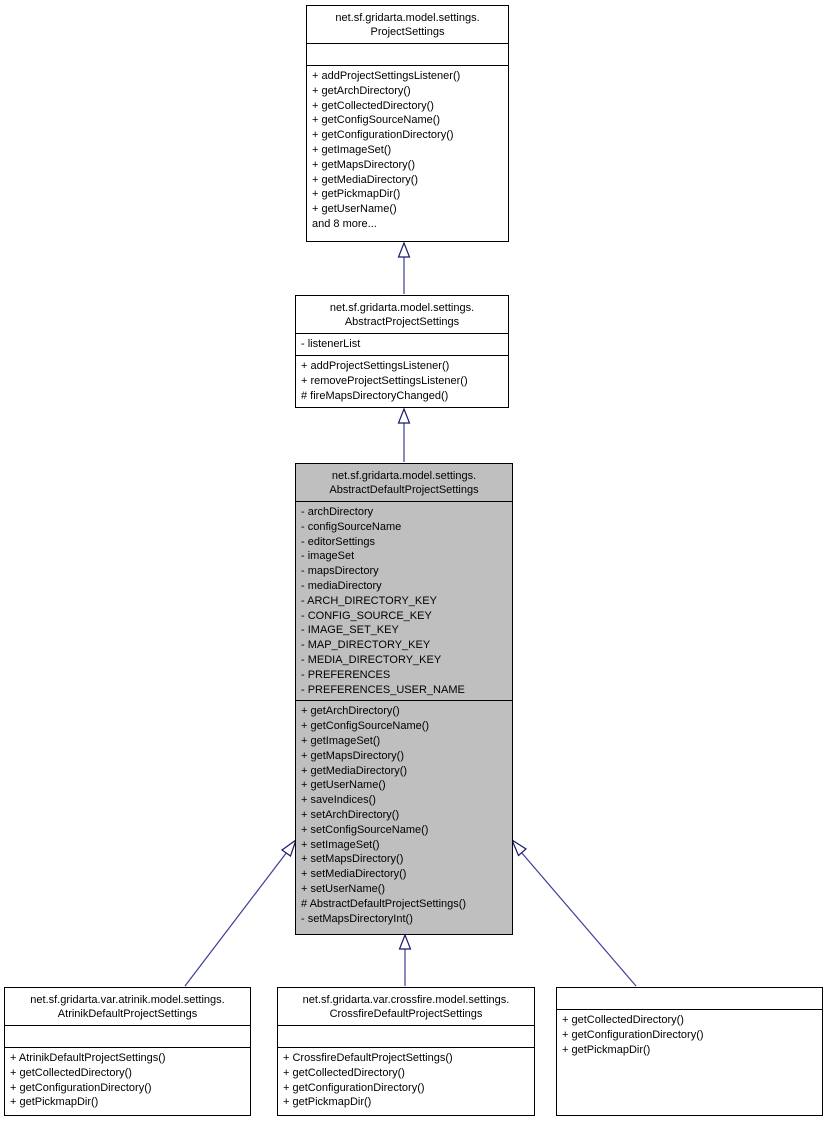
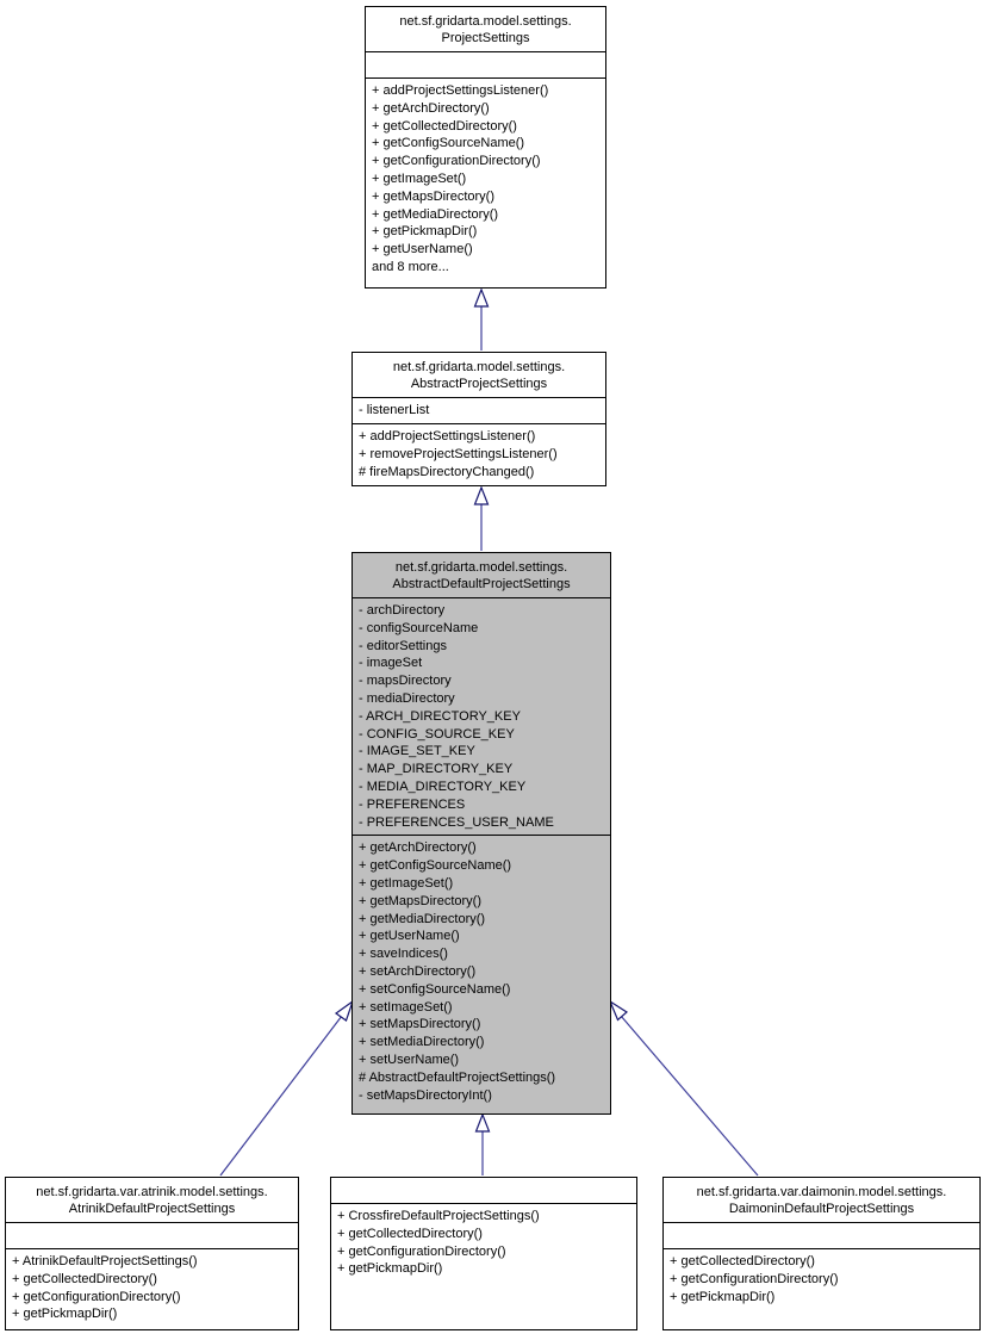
  net.sf.gridarta.model.settings.
  ProjectSettings
  + addProjectSettingsListener()
  + getArchDirectory()
  + getCollectedDirectory()
  + getConfigSourceName()
  + getConfigurationDirectory()
  + getImageSet()
  + getMapsDirectory()
  + getMediaDirectory()
  + getPickmapDir()
  + getUserName()
  and 8 more...
  net.sf.gridarta.model.settings.
  AbstractProjectSettings
  - listenerList
  + addProjectSettingsListener()
  + removeProjectSettingsListener()
  # fireMapsDirectoryChanged()
  net.sf.gridarta.model.settings.
  AbstractDefaultProjectSettings
  - archDirectory
  - configSourceName
  - editorSettings
  - imageSet
  - mapsDirectory
  - mediaDirectory
  - ARCH_DIRECTORY_KEY
  - CONFIG_SOURCE_KEY
  - IMAGE_SET_KEY
  - MAP_DIRECTORY_KEY
  - MEDIA_DIRECTORY_KEY
  - PREFERENCES
  - PREFERENCES_USER_NAME
  + getArchDirectory()
  + getConfigSourceName()
  + getImageSet()
  + getMapsDirectory()
  + getMediaDirectory()
  + getUserName()
  + saveIndices()
  + setArchDirectory()
  + setConfigSourceName()
  + setImageSet()
  + setMapsDirectory()
  + setMediaDirectory()
  + setUserName()
  # AbstractDefaultProjectSettings()
  - setMapsDirectoryInt()
  net.sf.gridarta.var.atrinik.model.settings.
  AtrinikDefaultProjectSettings
  + AtrinikDefaultProjectSettings()
  + getCollectedDirectory()
  + getConfigurationDirectory()
  + getPickmapDir()
- net.sf.gridarta.var.crossfire.model.settings.
- CrossfireDefaultProjectSettings
  + CrossfireDefaultProjectSettings()
  + getCollectedDirectory()
  + getConfigurationDirectory()
  + getPickmapDir()
+ net.sf.gridarta.var.daimonin.model.settings.
+ DaimoninDefaultProjectSettings
  + getCollectedDirectory()
  + getConfigurationDirectory()
  + getPickmapDir()
